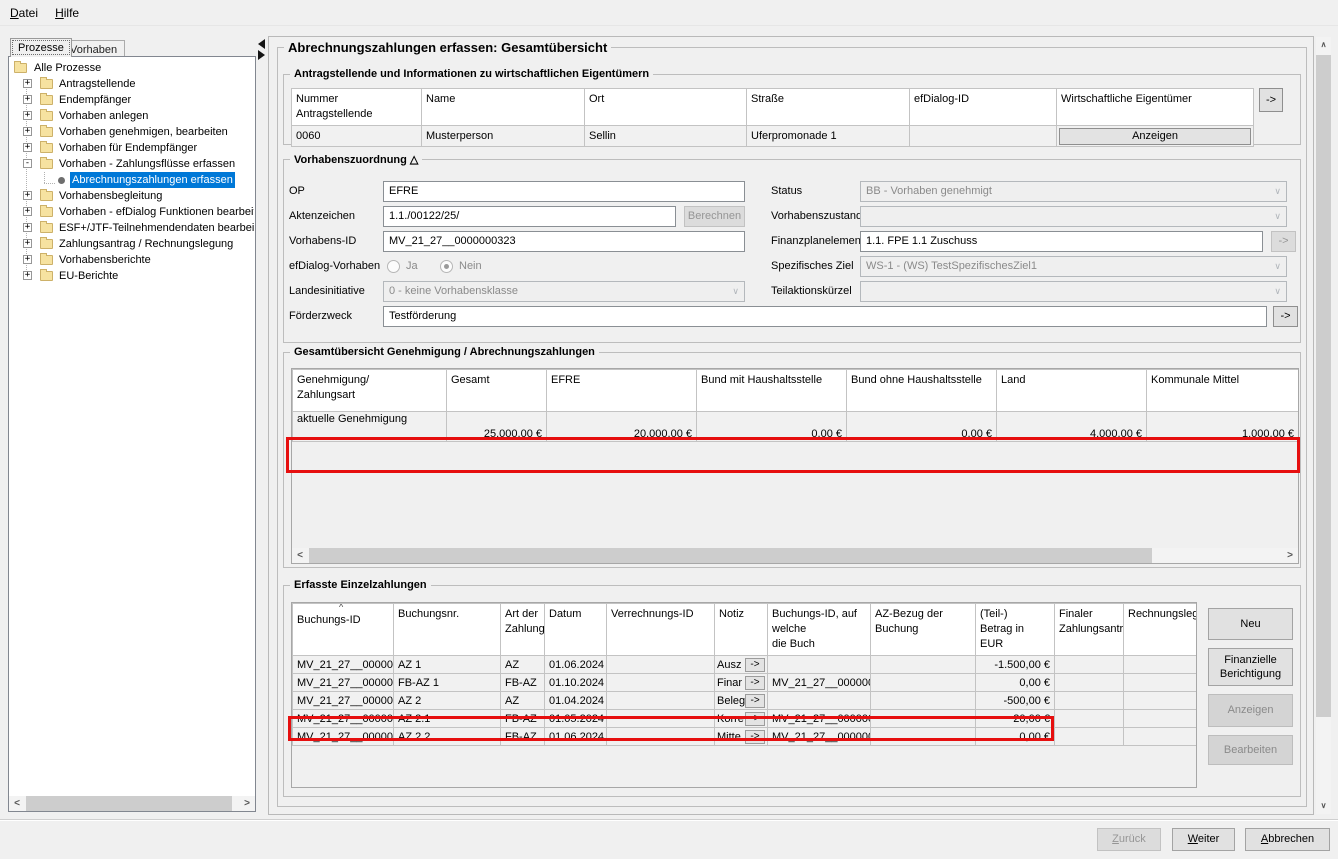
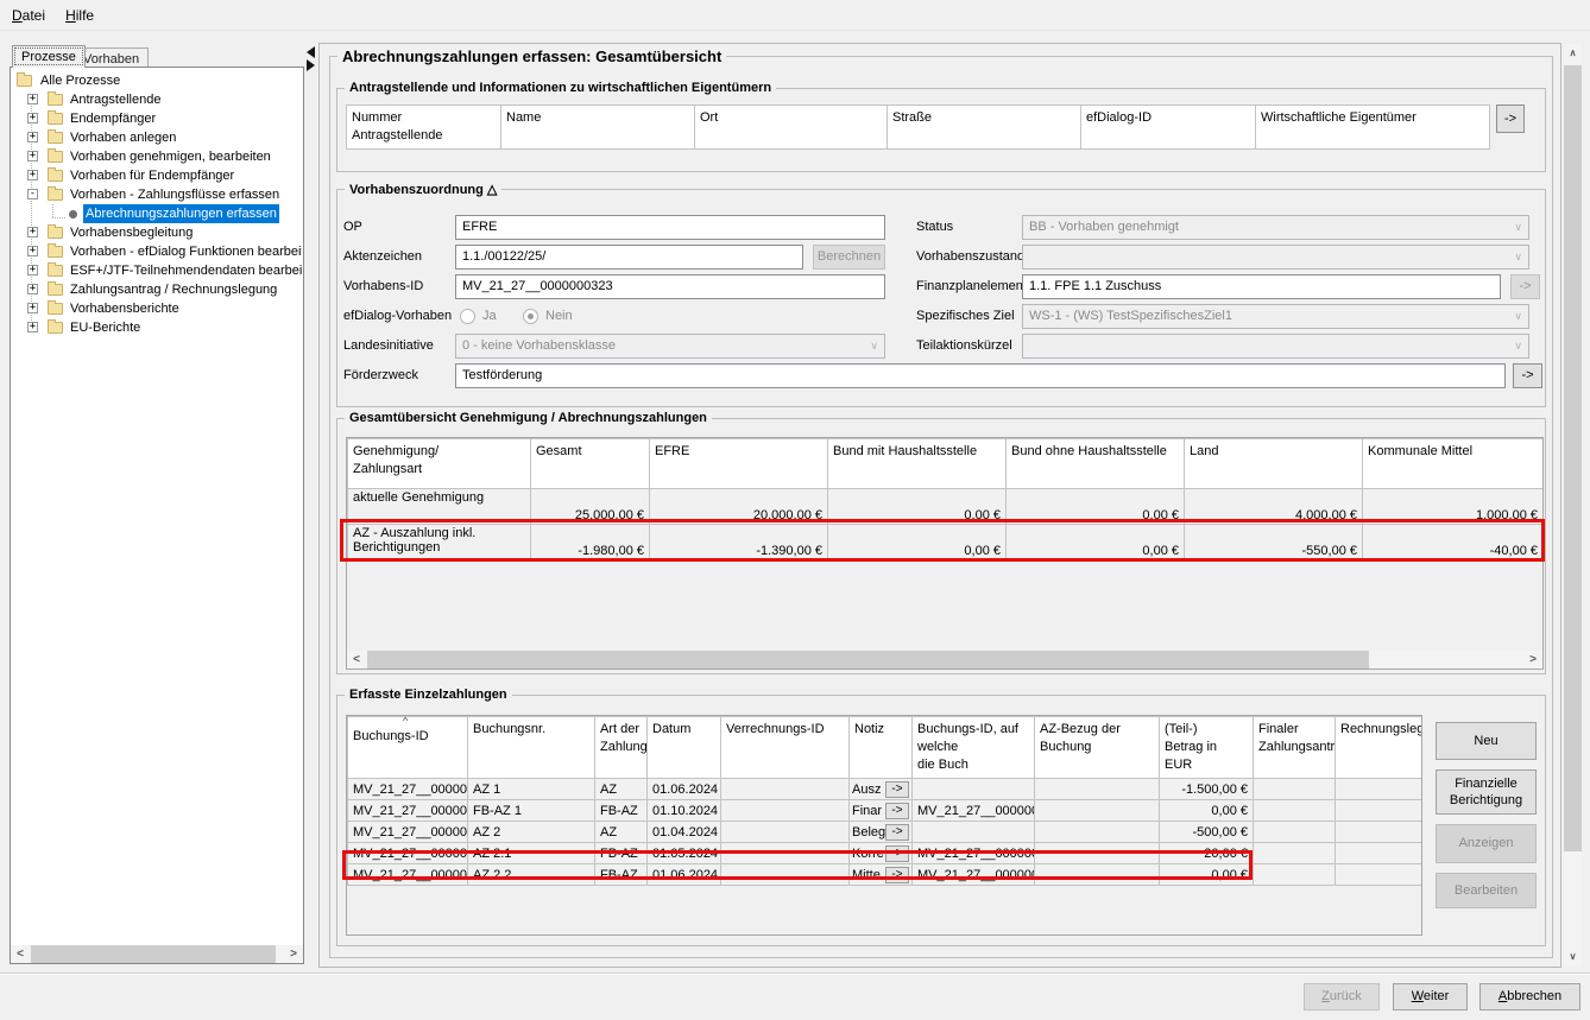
  Datei
  Hilfe
  Prozesse
  Vorhaben
  Alle Prozesse
  +
  Antragstellende
  +
  Endempfänger
  +
  Vorhaben anlegen
  +
  Vorhaben genehmigen, bearbeiten
  +
  Vorhaben für Endempfänger
  -
  Vorhaben - Zahlungsflüsse erfassen
  Abrechnungszahlungen erfassen
  +
  Vorhabensbegleitung
  +
  Vorhaben - efDialog Funktionen bearbei
  +
  ESF+/JTF-Teilnehmendendaten bearbei
  +
  Zahlungsantrag / Rechnungslegung
  +
  Vorhabensberichte
  +
  EU-Berichte
  <
  >
  ∧
  ∨
  Abrechnungszahlungen erfassen: Gesamtübersicht
  Antragstellende und Informationen zu wirtschaftlichen Eigentümern
  Nummer Antragstellende	Name	Ort	Straße	efDialog-ID	Wirtschaftliche Eigentümer
- 0060	Musterperson	Sellin	Uferpromonade 1		Anzeigen
  ->
  Vorhabenszuordnung △
  OP
  EFRE
  Aktenzeichen
  1.1./00122/25/
  Berechnen
  Vorhabens-ID
  MV_21_27__0000000323
  efDialog-Vorhaben
  Ja
  Nein
  Landesinitiative
  0 - keine Vorhabensklasse
  ∨
  Förderzweck
  Testförderung
  ->
  Status
  BB - Vorhaben genehmigt
  ∨
  Vorhabenszustan
  ∨
  Finanzplanelemen
  1.1. FPE 1.1 Zuschuss
  ->
  Spezifisches Ziel
  WS-1 - (WS) TestSpezifischesZiel1
  ∨
  Teilaktionskürzel
  ∨
  Gesamtübersicht Genehmigung / Abrechnungszahlungen
  Genehmigung/ Zahlungsart	Gesamt	EFRE	Bund mit Haushaltsstelle	Bund ohne Haushaltsstelle	Land	Kommunale Mittel
  aktuelle Genehmigung	25.000,00 €	20.000,00 €	0,00 €	0,00 €	4.000,00 €	1.000,00 €
+ AZ - Auszahlung inkl. Berichtigungen	-1.980,00 €	-1.390,00 €	0,00 €	0,00 €	-550,00 €	-40,00 €
  <
  >
  Erfasste Einzelzahlungen
  ^Buchungs-ID	Buchungsnr.	Art der Zahlung	Datum	Verrechnungs-ID	Notiz	Buchungs-ID, auf welche die Buch	AZ-Bezug der Buchung	(Teil-) Betrag in EUR	Finaler Zahlungsantr	Rechnungsleg
  MV_21_27__00000	AZ 1	AZ	01.06.2024		Ausz ->			-1.500,00 €
  MV_21_27__00000	FB-AZ 1	FB-AZ	01.10.2024		Finar ->	MV_21_27__00000		0,00 €
  MV_21_27__00000	AZ 2	AZ	01.04.2024		Beleg ->			-500,00 €
  MV_21_27__00000	AZ 2.1	FB-AZ	01.05.2024		Korre ->	MV_21_27__00000		20,00 €
  MV_21_27__00000	AZ 2.2	FB-AZ	01.06.2024		Mitte ->	MV_21_27__00000		0,00 €
  Neu
  Finanzielle Berichtigung
  Anzeigen
  Bearbeiten
  Zurück
  Weiter
  Abbrechen
